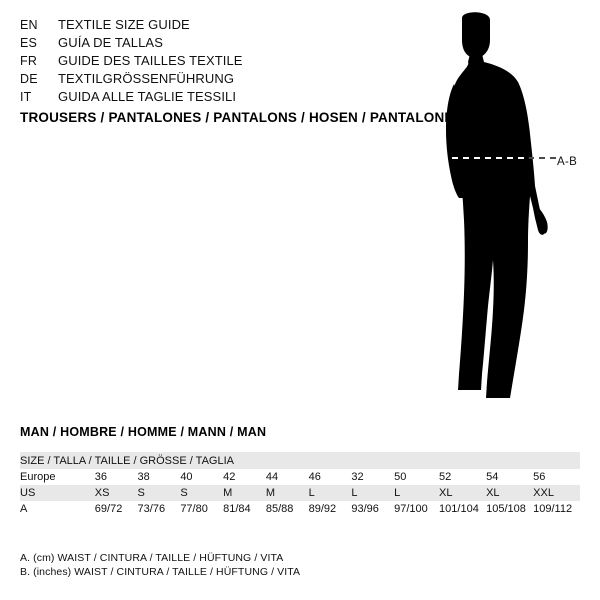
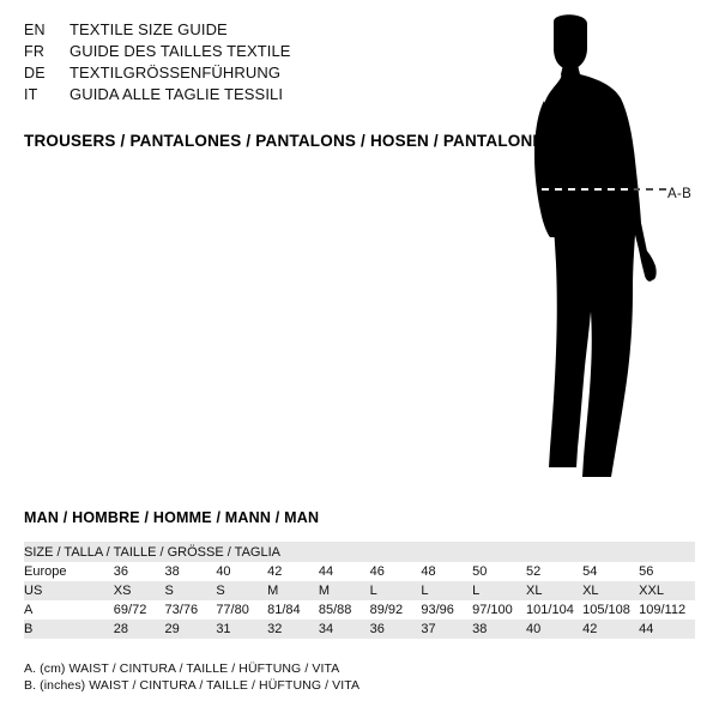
  EN
  TEXTILE SIZE GUIDE
- ES
- GUÍA DE TALLAS
  FR
  GUIDE DES TAILLES TEXTILE
  DE
  TEXTILGRÖSSENFÜHRUNG
  IT
  GUIDA ALLE TAGLIE TESSILI
  TROUSERS / PANTALONES / PANTALONS / HOSEN / PANTALONI
  A-B
  MAN / HOMBRE / HOMME / MANN / MAN
  SIZE / TALLA / TAILLE / GRÖSSE / TAGLIA
- Europe	36	38	40	42	44	46	32	50	52	54	56
+ Europe	36	38	40	42	44	46	48	50	52	54	56
  US	XS	S	S	M	M	L	L	L	XL	XL	XXL
  A	69/72	73/76	77/80	81/84	85/88	89/92	93/96	97/100	101/104	105/108	109/112
+ B	28	29	31	32	34	36	37	38	40	42	44
  A. (cm) WAIST / CINTURA / TAILLE / HÜFTUNG / VITA
  B. (inches) WAIST / CINTURA / TAILLE / HÜFTUNG / VITA
